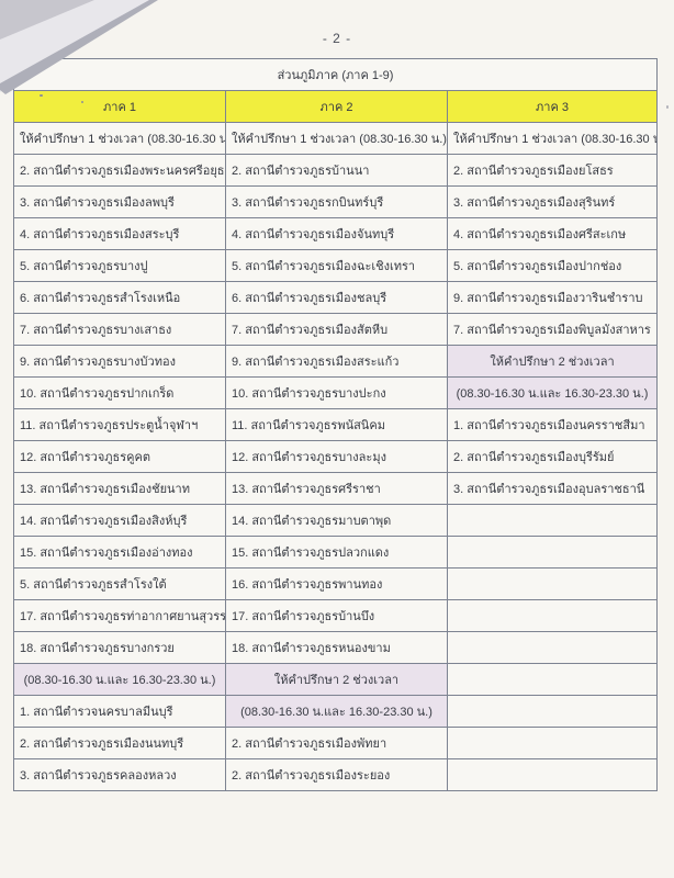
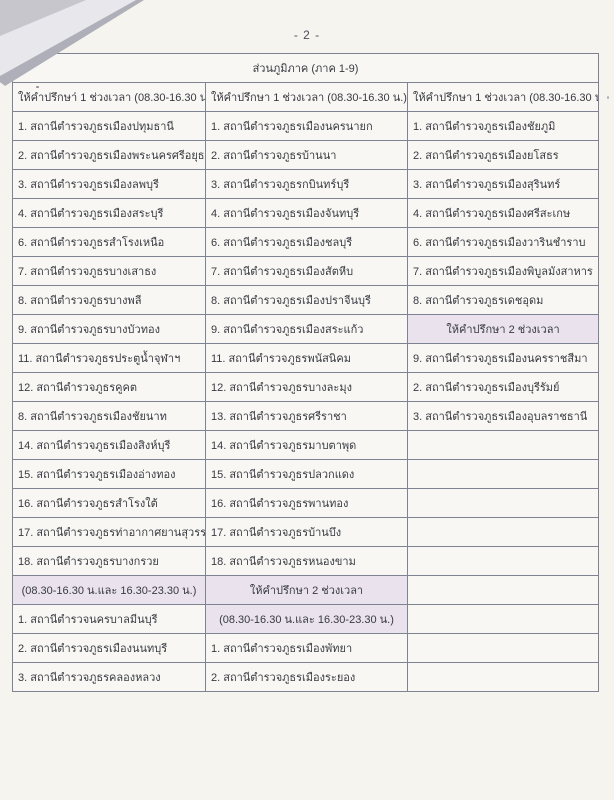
  - 2 -
  ส่วนภูมิภาค (ภาค 1-9)
- ภาค 1	ภาค 2	ภาค 3
  ให้คำปรึกษา 1 ช่วงเวลา (08.30-16.30 น	ให้คำปรึกษา 1 ช่วงเวลา (08.30-16.30 น.)	ให้คำปรึกษา 1 ช่วงเวลา (08.30-16.30 น
+ 1. สถานีตำรวจภูธรเมืองปทุมธานี	1. สถานีตำรวจภูธรเมืองนครนายก	1. สถานีตำรวจภูธรเมืองชัยภูมิ
  2. สถานีตำรวจภูธรเมืองพระนครศรีอยุธ	2. สถานีตำรวจภูธรบ้านนา	2. สถานีตำรวจภูธรเมืองยโสธร
  3. สถานีตำรวจภูธรเมืองลพบุรี	3. สถานีตำรวจภูธรกบินทร์บุรี	3. สถานีตำรวจภูธรเมืองสุรินทร์
  4. สถานีตำรวจภูธรเมืองสระบุรี	4. สถานีตำรวจภูธรเมืองจันทบุรี	4. สถานีตำรวจภูธรเมืองศรีสะเกษ
- 5. สถานีตำรวจภูธรบางปู	5. สถานีตำรวจภูธรเมืองฉะเชิงเทรา	5. สถานีตำรวจภูธรเมืองปากช่อง
- 6. สถานีตำรวจภูธรสำโรงเหนือ	6. สถานีตำรวจภูธรเมืองชลบุรี	9. สถานีตำรวจภูธรเมืองวารินชำราบ
+ 6. สถานีตำรวจภูธรสำโรงเหนือ	6. สถานีตำรวจภูธรเมืองชลบุรี	6. สถานีตำรวจภูธรเมืองวารินชำราบ
  7. สถานีตำรวจภูธรบางเสาธง	7. สถานีตำรวจภูธรเมืองสัตหีบ	7. สถานีตำรวจภูธรเมืองพิบูลมังสาหาร
+ 8. สถานีตำรวจภูธรบางพลี	8. สถานีตำรวจภูธรเมืองปราจีนบุรี	8. สถานีตำรวจภูธรเดชอุดม
  9. สถานีตำรวจภูธรบางบัวทอง	9. สถานีตำรวจภูธรเมืองสระแก้ว	ให้คำปรึกษา 2 ช่วงเวลา
- 10. สถานีตำรวจภูธรปากเกร็ด	10. สถานีตำรวจภูธรบางปะกง	(08.30-16.30 น.และ 16.30-23.30 น.)
- 11. สถานีตำรวจภูธรประตูน้ำจุฬาฯ	11. สถานีตำรวจภูธรพนัสนิคม	1. สถานีตำรวจภูธรเมืองนครราชสีมา
+ 11. สถานีตำรวจภูธรประตูน้ำจุฬาฯ	11. สถานีตำรวจภูธรพนัสนิคม	9. สถานีตำรวจภูธรเมืองนครราชสีมา
  12. สถานีตำรวจภูธรคูคต	12. สถานีตำรวจภูธรบางละมุง	2. สถานีตำรวจภูธรเมืองบุรีรัมย์
- 13. สถานีตำรวจภูธรเมืองชัยนาท	13. สถานีตำรวจภูธรศรีราชา	3. สถานีตำรวจภูธรเมืองอุบลราชธานี
+ 8. สถานีตำรวจภูธรเมืองชัยนาท	13. สถานีตำรวจภูธรศรีราชา	3. สถานีตำรวจภูธรเมืองอุบลราชธานี
  14. สถานีตำรวจภูธรเมืองสิงห์บุรี	14. สถานีตำรวจภูธรมาบตาพุด
  15. สถานีตำรวจภูธรเมืองอ่างทอง	15. สถานีตำรวจภูธรปลวกแดง
- 5. สถานีตำรวจภูธรสำโรงใต้	16. สถานีตำรวจภูธรพานทอง
+ 16. สถานีตำรวจภูธรสำโรงใต้	16. สถานีตำรวจภูธรพานทอง
  17. สถานีตำรวจภูธรท่าอากาศยานสุวรร	17. สถานีตำรวจภูธรบ้านบึง
  18. สถานีตำรวจภูธรบางกรวย	18. สถานีตำรวจภูธรหนองขาม
  (08.30-16.30 น.และ 16.30-23.30 น.)	ให้คำปรึกษา 2 ช่วงเวลา
  1. สถานีตำรวจนครบาลมีนบุรี	(08.30-16.30 น.และ 16.30-23.30 น.)
- 2. สถานีตำรวจภูธรเมืองนนทบุรี	2. สถานีตำรวจภูธรเมืองพัทยา
+ 2. สถานีตำรวจภูธรเมืองนนทบุรี	1. สถานีตำรวจภูธรเมืองพัทยา
  3. สถานีตำรวจภูธรคลองหลวง	2. สถานีตำรวจภูธรเมืองระยอง
